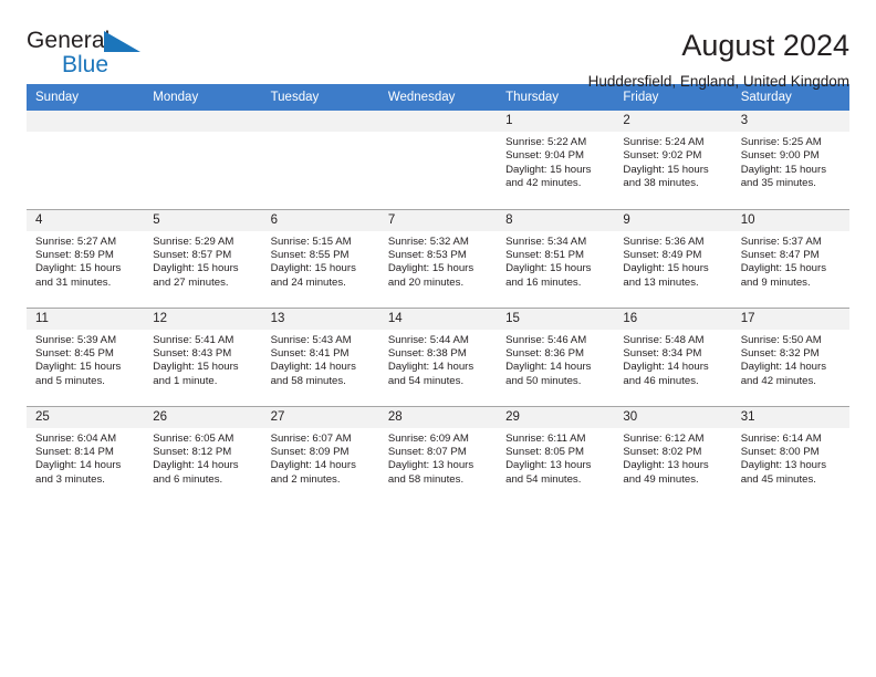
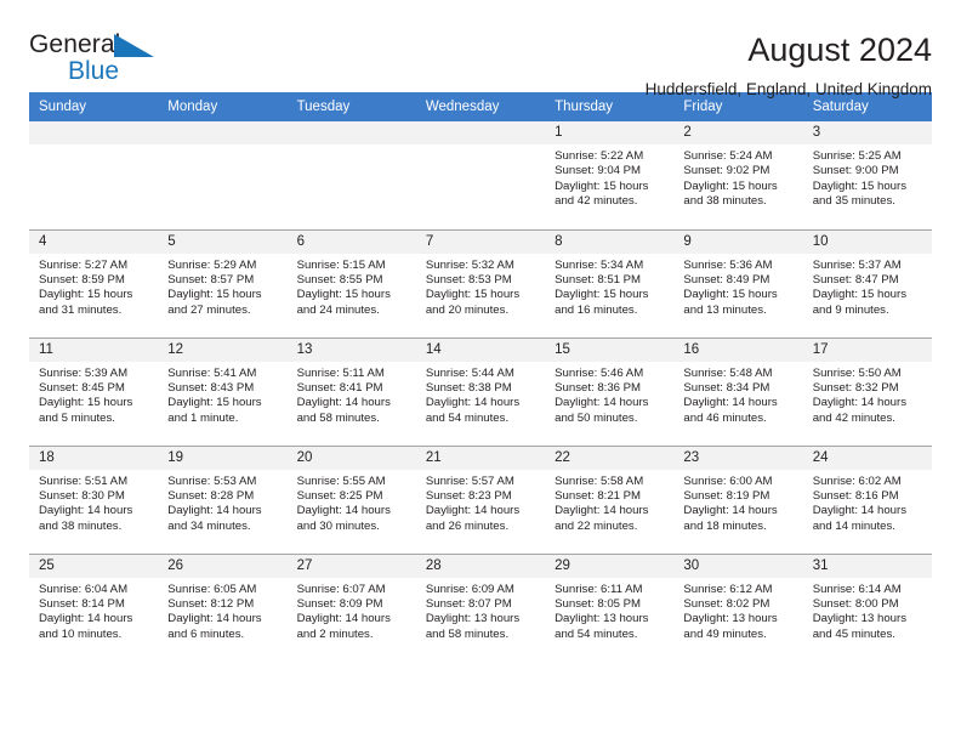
  General
  Blue
  August 2024
  Huddersfield, England, United Kingdom
  Sunday	Monday	Tuesday	Wednesday	Thursday	Friday	Saturday
  				1Sunrise: 5:22 AMSunset: 9:04 PMDaylight: 15 hours and 42 minutes.	2Sunrise: 5:24 AMSunset: 9:02 PMDaylight: 15 hours and 38 minutes.	3Sunrise: 5:25 AMSunset: 9:00 PMDaylight: 15 hours and 35 minutes.
  4Sunrise: 5:27 AMSunset: 8:59 PMDaylight: 15 hours and 31 minutes.	5Sunrise: 5:29 AMSunset: 8:57 PMDaylight: 15 hours and 27 minutes.	6Sunrise: 5:15 AMSunset: 8:55 PMDaylight: 15 hours and 24 minutes.	7Sunrise: 5:32 AMSunset: 8:53 PMDaylight: 15 hours and 20 minutes.	8Sunrise: 5:34 AMSunset: 8:51 PMDaylight: 15 hours and 16 minutes.	9Sunrise: 5:36 AMSunset: 8:49 PMDaylight: 15 hours and 13 minutes.	10Sunrise: 5:37 AMSunset: 8:47 PMDaylight: 15 hours and 9 minutes.
- 11Sunrise: 5:39 AMSunset: 8:45 PMDaylight: 15 hours and 5 minutes.	12Sunrise: 5:41 AMSunset: 8:43 PMDaylight: 15 hours and 1 minute.	13Sunrise: 5:43 AMSunset: 8:41 PMDaylight: 14 hours and 58 minutes.	14Sunrise: 5:44 AMSunset: 8:38 PMDaylight: 14 hours and 54 minutes.	15Sunrise: 5:46 AMSunset: 8:36 PMDaylight: 14 hours and 50 minutes.	16Sunrise: 5:48 AMSunset: 8:34 PMDaylight: 14 hours and 46 minutes.	17Sunrise: 5:50 AMSunset: 8:32 PMDaylight: 14 hours and 42 minutes.
+ 11Sunrise: 5:39 AMSunset: 8:45 PMDaylight: 15 hours and 5 minutes.	12Sunrise: 5:41 AMSunset: 8:43 PMDaylight: 15 hours and 1 minute.	13Sunrise: 5:11 AMSunset: 8:41 PMDaylight: 14 hours and 58 minutes.	14Sunrise: 5:44 AMSunset: 8:38 PMDaylight: 14 hours and 54 minutes.	15Sunrise: 5:46 AMSunset: 8:36 PMDaylight: 14 hours and 50 minutes.	16Sunrise: 5:48 AMSunset: 8:34 PMDaylight: 14 hours and 46 minutes.	17Sunrise: 5:50 AMSunset: 8:32 PMDaylight: 14 hours and 42 minutes.
+ 18Sunrise: 5:51 AMSunset: 8:30 PMDaylight: 14 hours and 38 minutes.	19Sunrise: 5:53 AMSunset: 8:28 PMDaylight: 14 hours and 34 minutes.	20Sunrise: 5:55 AMSunset: 8:25 PMDaylight: 14 hours and 30 minutes.	21Sunrise: 5:57 AMSunset: 8:23 PMDaylight: 14 hours and 26 minutes.	22Sunrise: 5:58 AMSunset: 8:21 PMDaylight: 14 hours and 22 minutes.	23Sunrise: 6:00 AMSunset: 8:19 PMDaylight: 14 hours and 18 minutes.	24Sunrise: 6:02 AMSunset: 8:16 PMDaylight: 14 hours and 14 minutes.
- 25Sunrise: 6:04 AMSunset: 8:14 PMDaylight: 14 hours and 3 minutes.	26Sunrise: 6:05 AMSunset: 8:12 PMDaylight: 14 hours and 6 minutes.	27Sunrise: 6:07 AMSunset: 8:09 PMDaylight: 14 hours and 2 minutes.	28Sunrise: 6:09 AMSunset: 8:07 PMDaylight: 13 hours and 58 minutes.	29Sunrise: 6:11 AMSunset: 8:05 PMDaylight: 13 hours and 54 minutes.	30Sunrise: 6:12 AMSunset: 8:02 PMDaylight: 13 hours and 49 minutes.	31Sunrise: 6:14 AMSunset: 8:00 PMDaylight: 13 hours and 45 minutes.
+ 25Sunrise: 6:04 AMSunset: 8:14 PMDaylight: 14 hours and 10 minutes.	26Sunrise: 6:05 AMSunset: 8:12 PMDaylight: 14 hours and 6 minutes.	27Sunrise: 6:07 AMSunset: 8:09 PMDaylight: 14 hours and 2 minutes.	28Sunrise: 6:09 AMSunset: 8:07 PMDaylight: 13 hours and 58 minutes.	29Sunrise: 6:11 AMSunset: 8:05 PMDaylight: 13 hours and 54 minutes.	30Sunrise: 6:12 AMSunset: 8:02 PMDaylight: 13 hours and 49 minutes.	31Sunrise: 6:14 AMSunset: 8:00 PMDaylight: 13 hours and 45 minutes.
